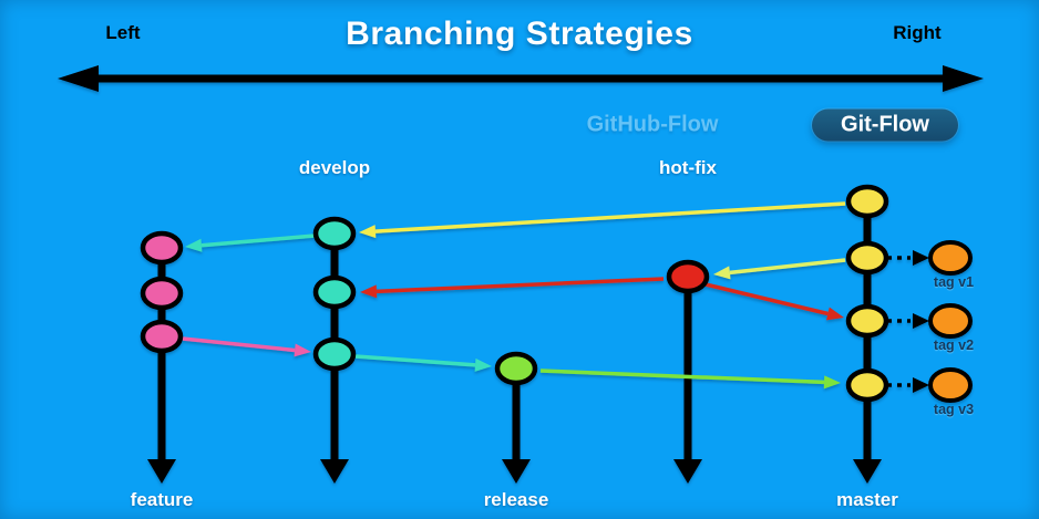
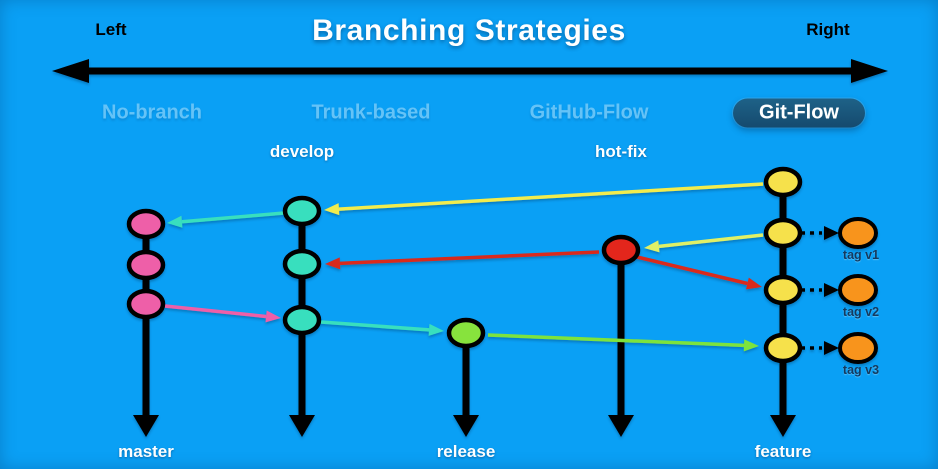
  Branching Strategies
  Left
  Right
+ No-branch
+ Trunk-based
  GitHub-Flow
  Git-Flow
- feature
+ master
  develop
  release
  hot-fix
- master
+ feature
  tag v1
  tag v2
  tag v3
